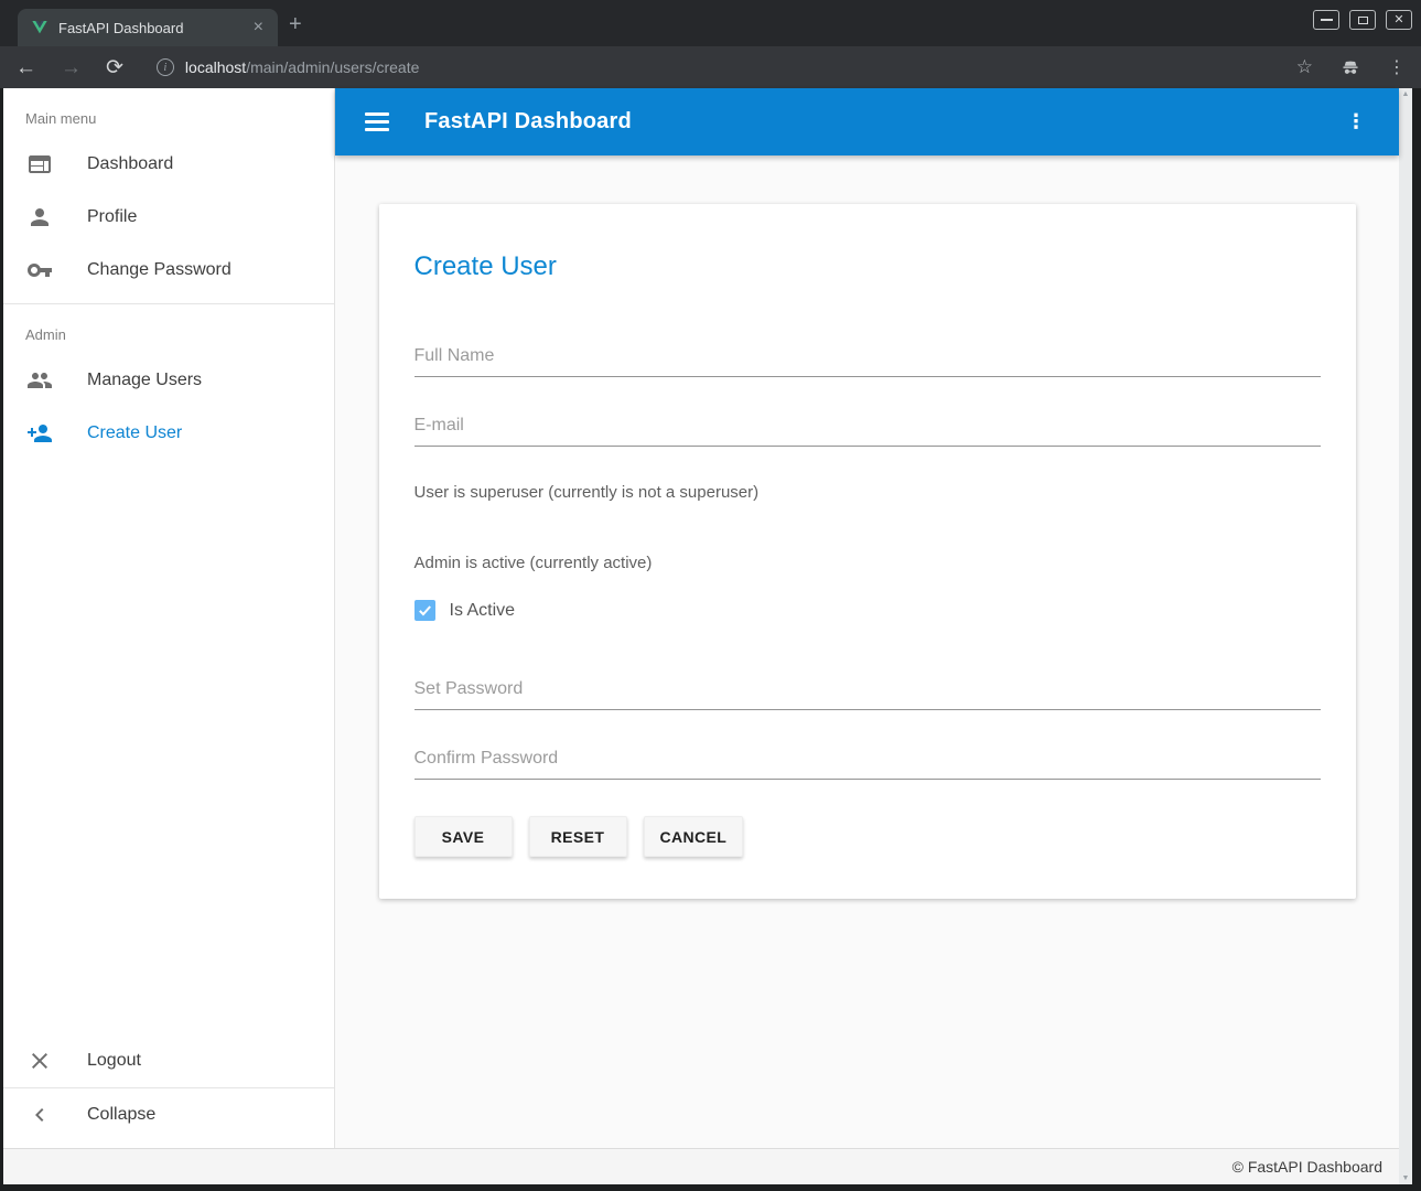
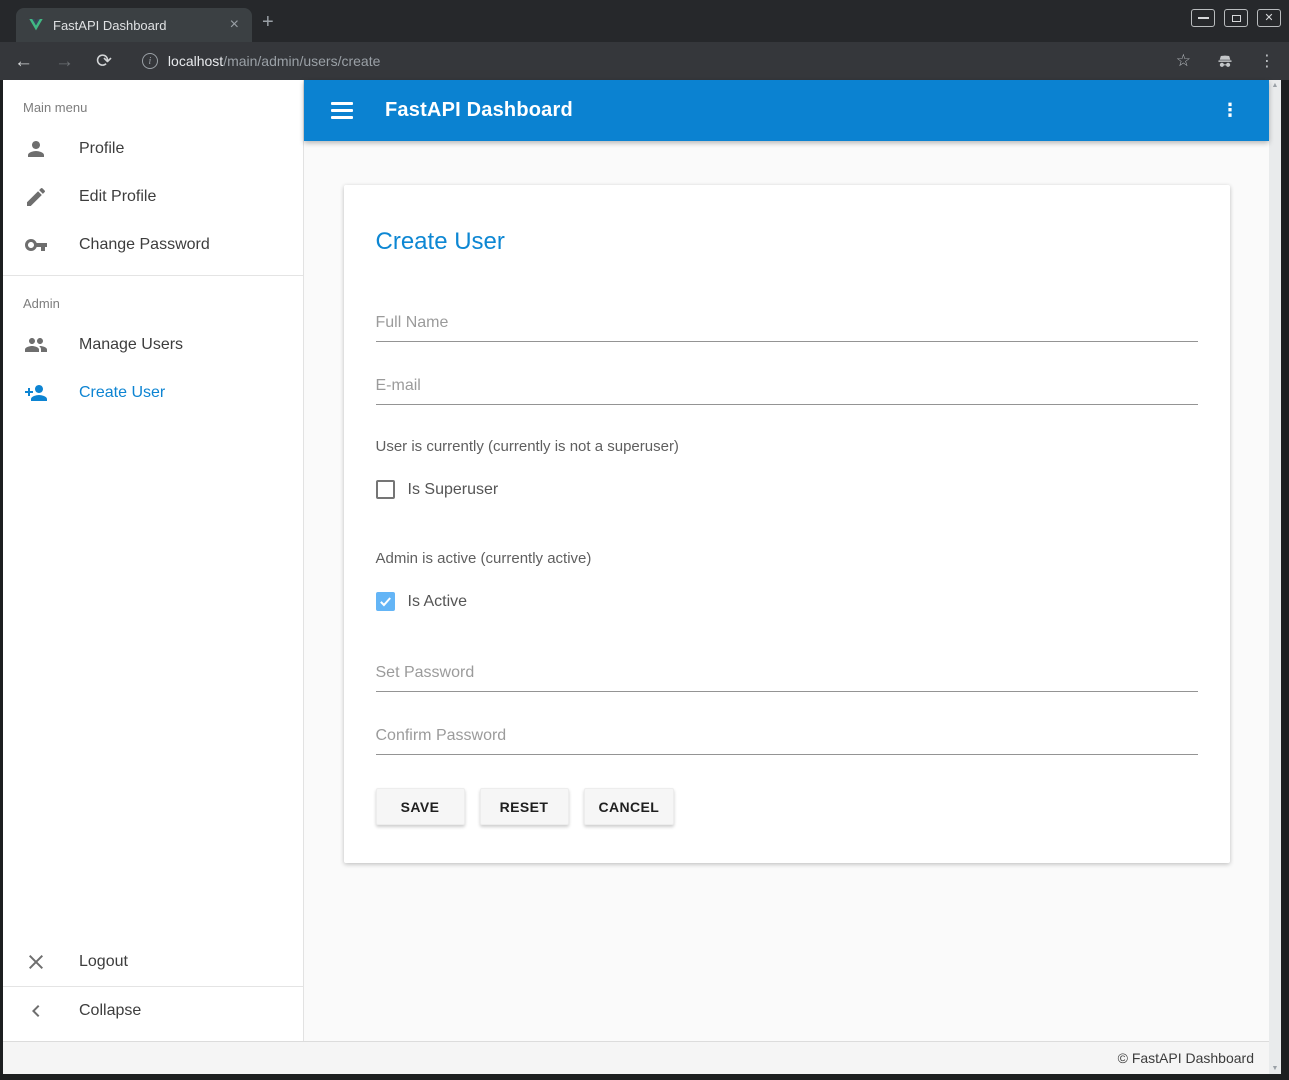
  FastAPI Dashboard
  ×
  +
  ✕
  ←
  →
  ⟳
  i
  localhost/main/admin/users/create
  ☆
  ⋮
  Main menu
- Dashboard
  Profile
+ Edit Profile
  Change Password
  Admin
  Manage Users
  Create User
  Logout
  Collapse
  FastAPI Dashboard
  ⋮
  Create User
  Full Name
  E-mail
- User is superuser (currently is not a superuser)
+ User is currently (currently is not a superuser)
+ Is Superuser
  Admin is active (currently active)
  Is Active
  Set Password
  Confirm Password
  SAVE
  RESET
  CANCEL
  © FastAPI Dashboard
